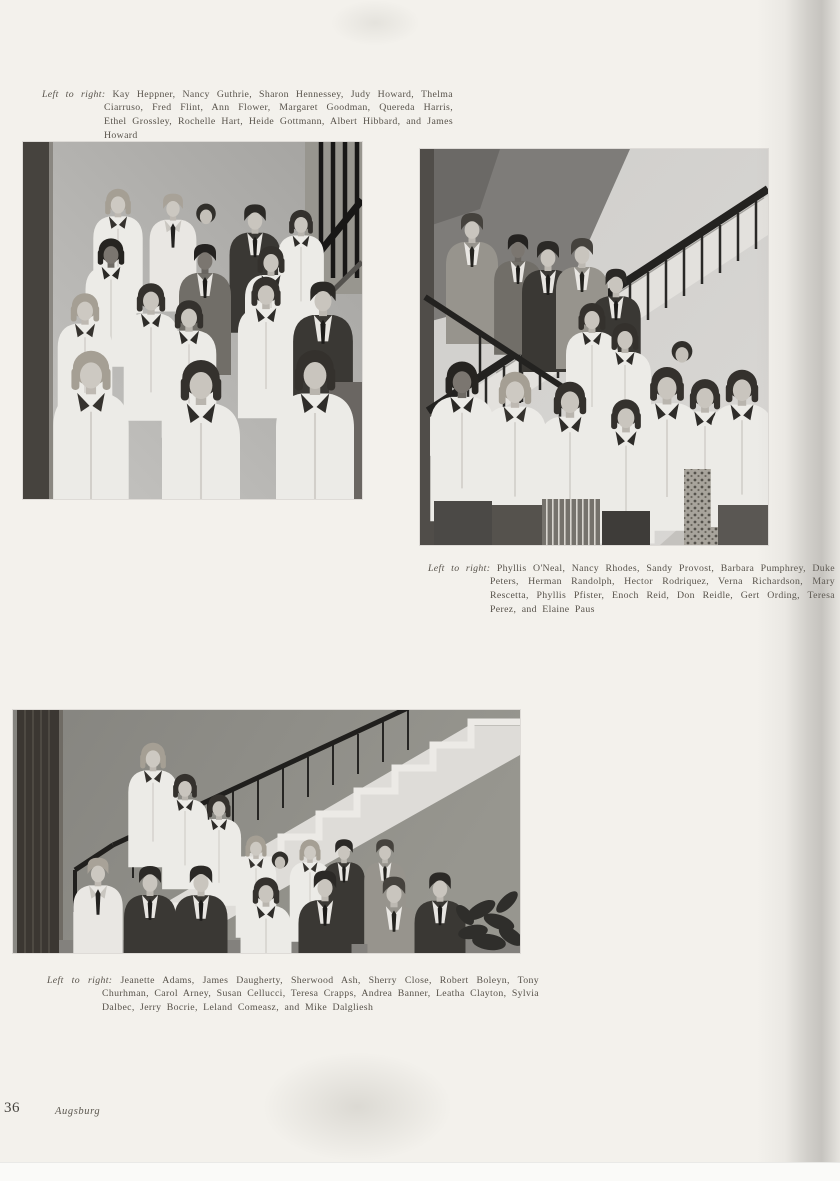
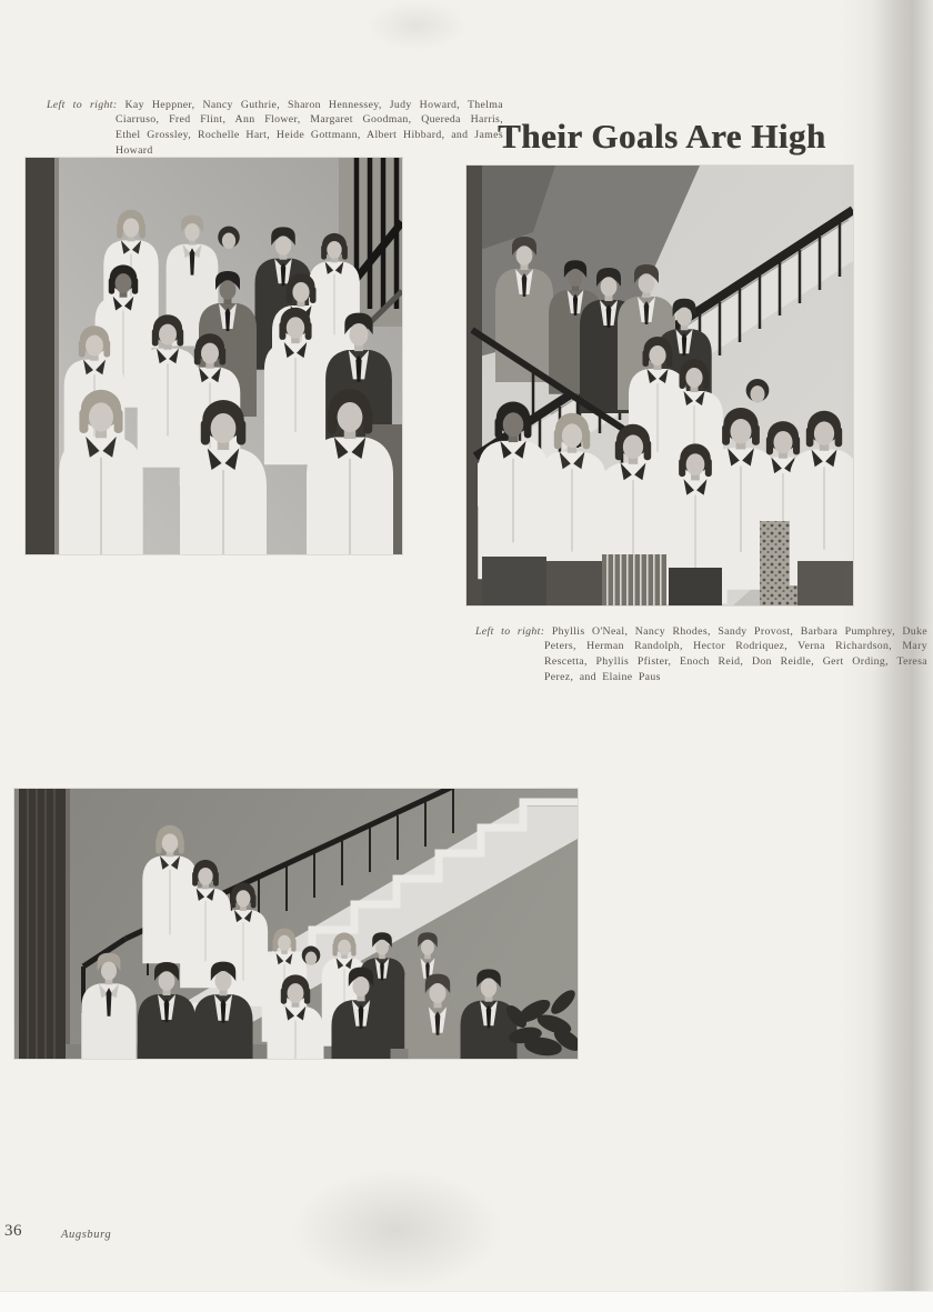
  Left to right: Kay Heppner, Nancy Guthrie, Sharon Hennessey, Judy Howard, Thelma Ciarruso, Fred Flint, Ann Flower, Margaret Goodman, Quereda Harris, Ethel Grossley, Rochelle Hart, Heide Gottmann, Albert Hibbard, and James Howard
+ Their Goals Are High
  Left to right: Phyllis O'Neal, Nancy Rhodes, Sandy Provost, Barbara Peters, Herman Randolph, Hector Rodriquez, Verna Rescetta, Phyllis Pfister, Enoch Reid, Don Reidle, Ger Perez, and Elaine Paus
- Left to right: Jeanette Adams, James Daugherty, Sherwood Ash, Sherry Close, Robert Boleyn, Tony Churhman, Carol Arney, Susan Cellucci, Teresa Crapps, Andrea Banner, Leatha Clayton, Sylvia Dalbec, Jerry Bocrie, Leland Comeasz, and Mike Dalgliesh
  36
  Augsburg
